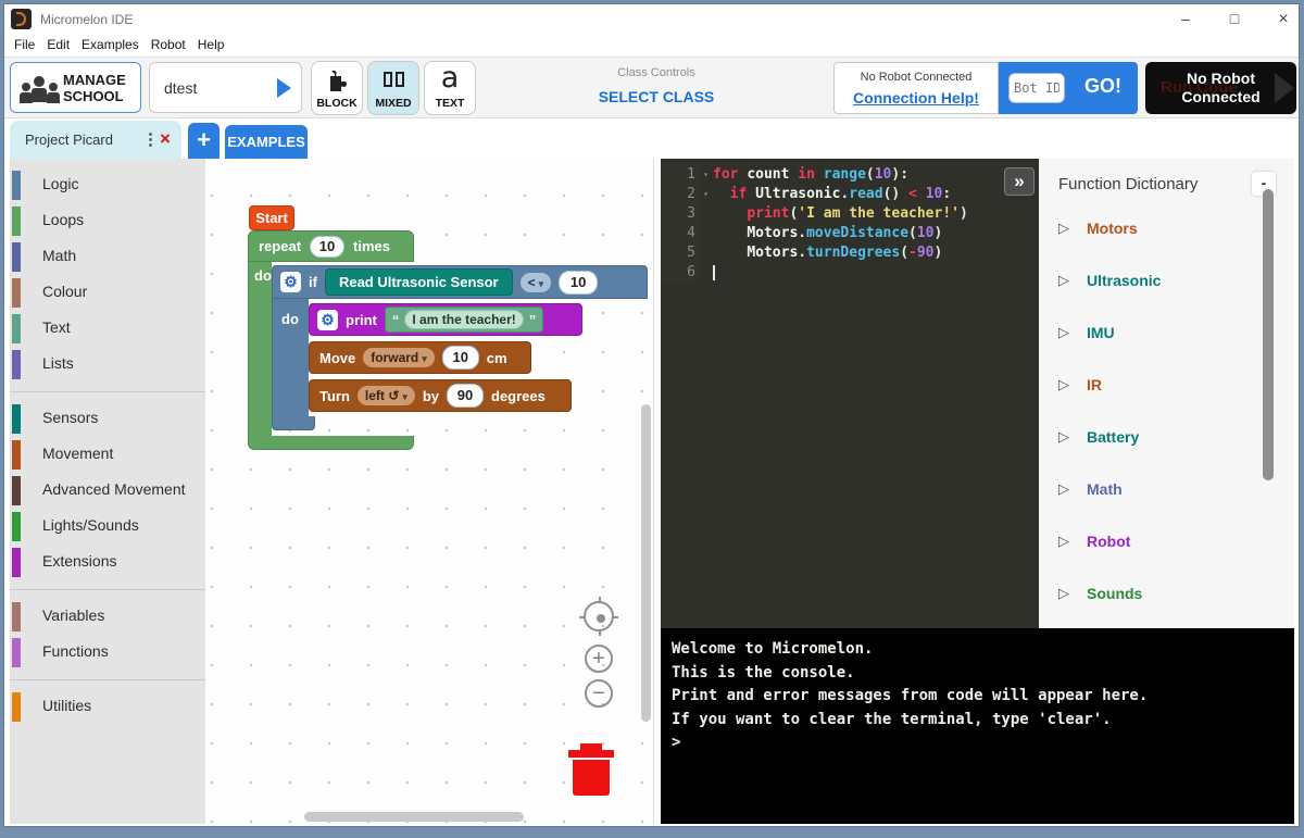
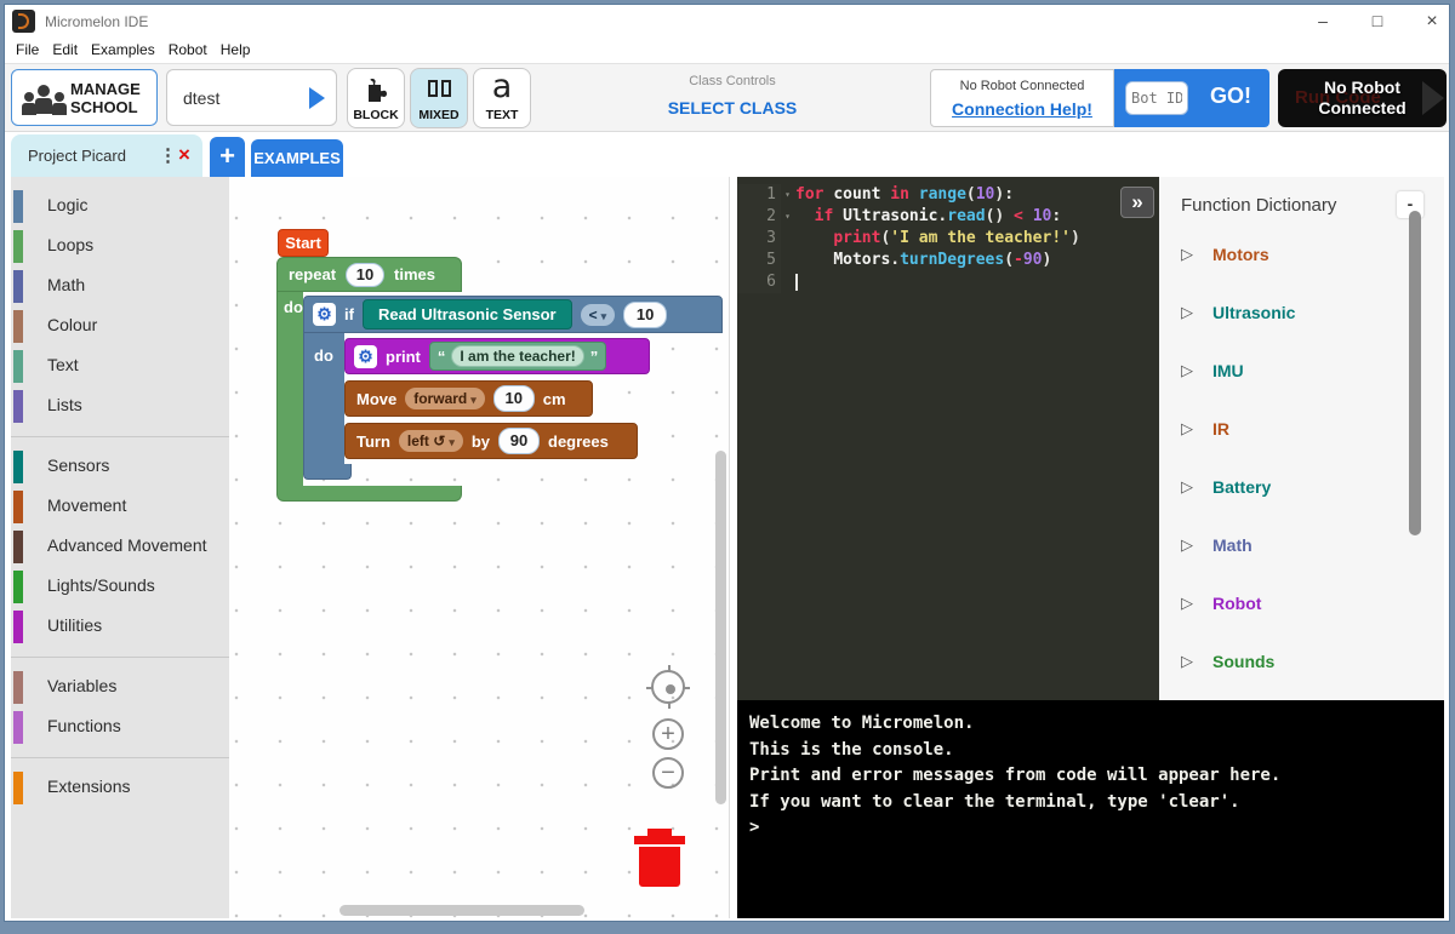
  Micromelon IDE
  –
  □
  ×
  File Edit Examples Robot Help
  MANAGE
  SCHOOL
  dtest
  BLOCK
  MIXED
  a
  TEXT
  Class Controls
  SELECT CLASS
  No Robot Connected
  Connection Help!
  Bot ID
  GO!
  Run Code
  No Robot
  Connected
  Project Picard
  ⋮
  ×
  +
  EXAMPLES
  Logic
  Loops
  Math
  Colour
  Text
  Lists
  Sensors
  Movement
  Advanced Movement
  Lights/Sounds
- Extensions
+ Utilities
  Variables
  Functions
- Utilities
+ Extensions
  Start
  repeat
  10
  times
  do
  ⚙
  if
  Read Ultrasonic Sensor
  < ▾
  10
  do
  ⚙
  print
  “
  I am the teacher!
  ”
  Move
  forward ▾
  10
  cm
  Turn
  left ↺ ▾
  by
  90
  degrees
  +
  −
  1
  ▾
  for count in range(10):
  2
  ▾
  if Ultrasonic.read() < 10:
  3
  print('I am the teacher!')
- 4
- Motors.moveDistance(10)
  5
  Motors.turnDegrees(-90)
  6
  »
  Function Dictionary
  -
  ▷
  Motors
  ▷
  Ultrasonic
  ▷
  IMU
  ▷
  IR
  ▷
  Battery
  ▷
  Math
  ▷
  Robot
  ▷
  Sounds
  Welcome to Micromelon.
  This is the console.
  Print and error messages from code will appear here.
  If you want to clear the terminal, type 'clear'.
  >
